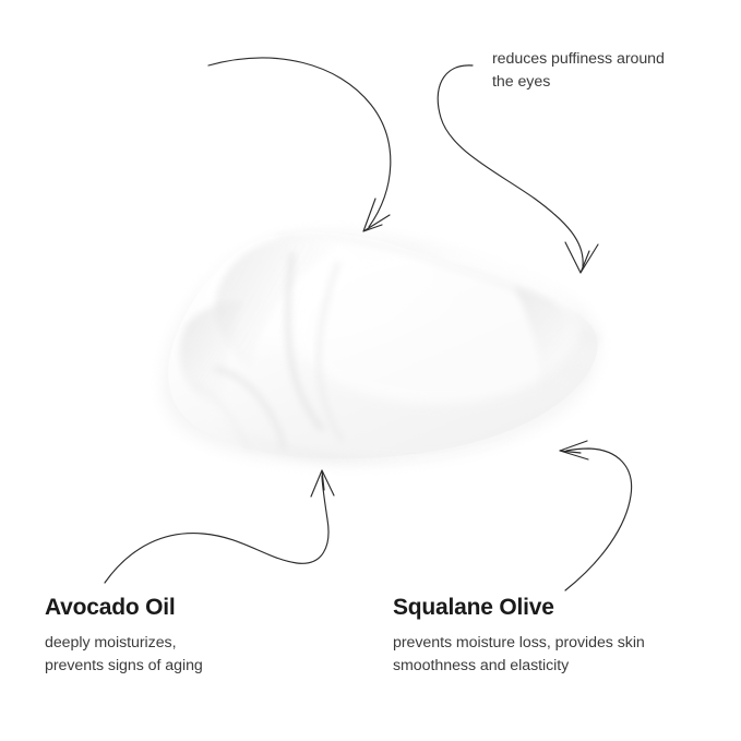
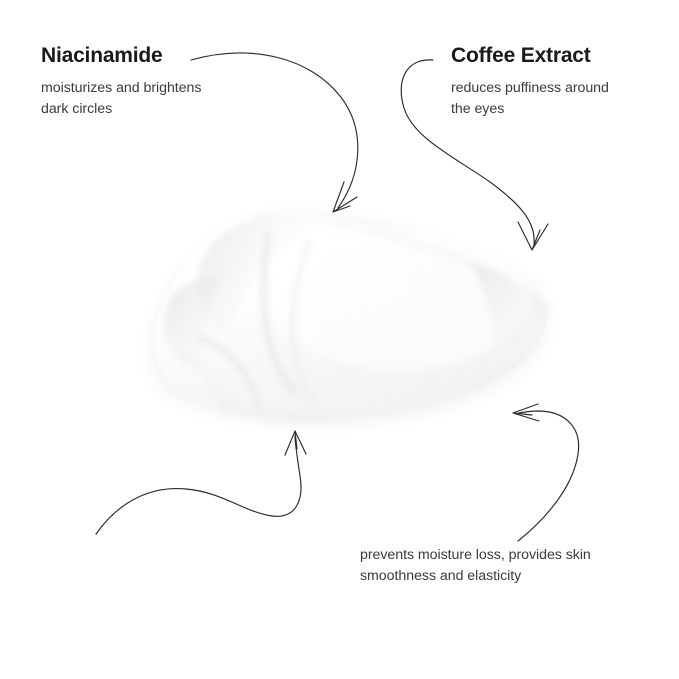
+ Niacinamide
+ moisturizes and brightens
+ dark circles
+ Coffee Extract
  reduces puffiness around
  the eyes
- Avocado Oil
- deeply moisturizes,
- prevents signs of aging
- Squalane Olive
  prevents moisture loss, provides skin
  smoothness and elasticity
